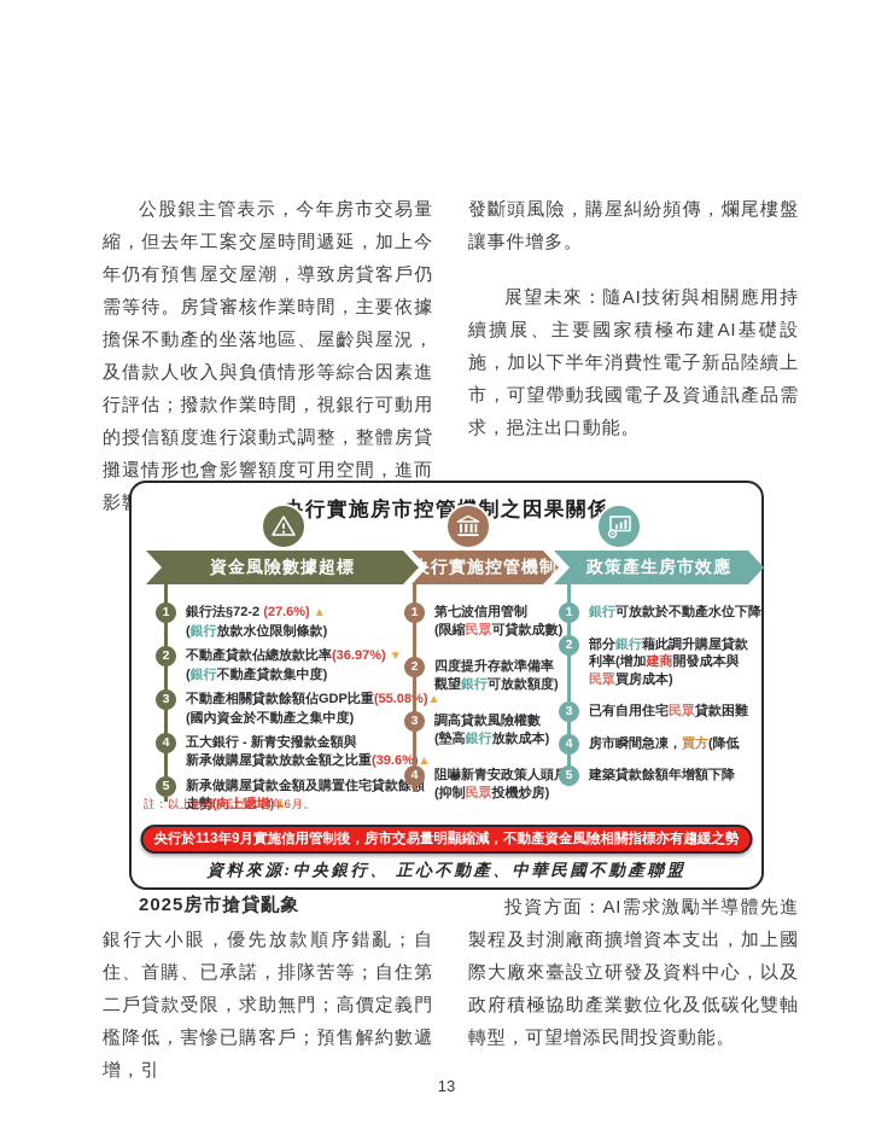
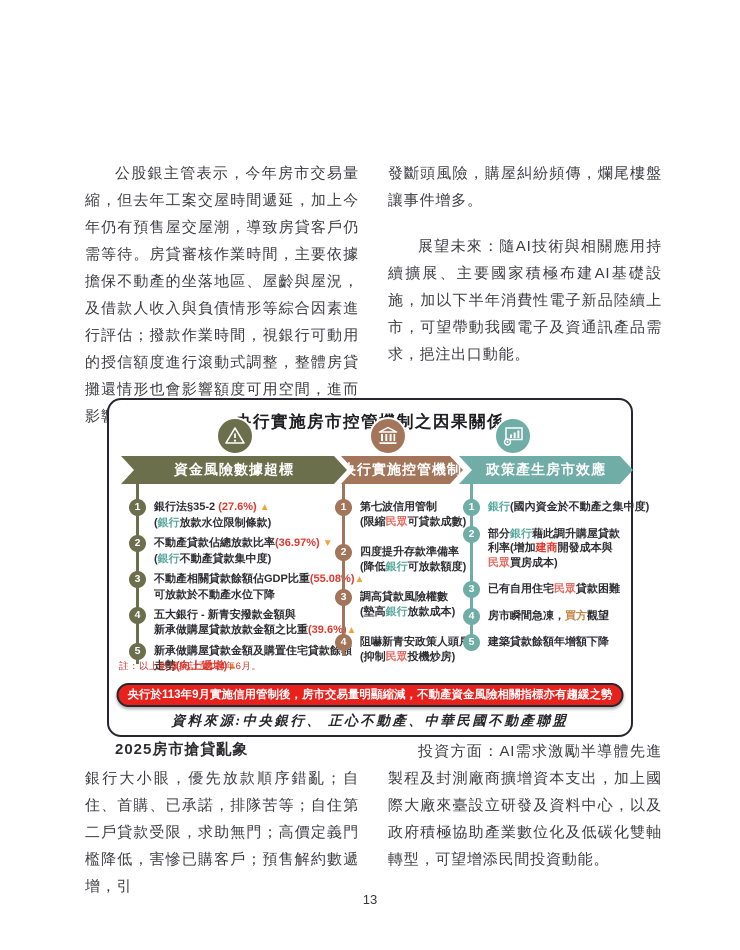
  公股銀主管表示，今年房市交易量縮，但去年工案交屋時間遞延，加上今年仍有預售屋交屋潮，導致房貸客戶仍需等待。房貸審核作業時間，主要依據擔保不動產的坐落地區、屋齡與屋況，及借款人收入與負債情形等綜合因素進行評估；撥款作業時間，視銀行可動用的授信額度進行滾動式調整，整體房貸攤還情形也會影響額度可用空間，進而影
  發斷頭風險，購屋糾紛頻傳，爛尾樓盤讓事件增多。
  展望未來：隨AI技術與相關應用持續擴展、主要國家積極布建AI基礎設施，加以下半年消費性電子新品陸續上市，可望帶動我國電子及資通訊產品需求，挹注出口動能。
  行實施房市控管制之因果關係
  資金風險數據超標
  行實施控管機制
  政策產生房市效應
  1
- 銀行法§72-2 (27.6%) ▲
+ 銀行法§35-2 (27.6%) ▲
  (銀行放款水位限制條款)
  2
  不動產貸款佔總放款比率(36.97%) ▼
  (銀行不動產貸款集中度)
  3
  不動產相關貸款餘額佔GDP比重(55.0
- (國內資金於不動產之集中度)
+ 可放款於不動產水位下降
  4
  五大銀行 - 新青安撥款金額與
  新承做購屋貸款放款金額之比重(39.6
  5
  新承做購屋貸款金額及購置住宅貸款
  走勢(向上遞增)▲
  1
  第七波信用管制
  (限縮民眾可貸款成數
  2
  四度提升存款準備率
- 觀望銀行可放款額度
+ (降低銀行可放款額度
  3
  調高貸款風險權數
  (墊高銀行放款成本)
  4
  阻嚇新青安政策人頭
  (抑制民眾投機炒房)
  1
- 銀行可放款於不動產水位下降
+ 銀行(國內資金於不動產之集中度)
  2
  部分銀行藉此調升購屋貸款
  利率(增加建商開發成本與
  民眾買房成本)
  3
  已有自用住宅民眾貸款困難
  4
- 房市瞬間急凍，買方(降低
+ 房市瞬間急凍，買方觀望
  5
  建築貸款餘額年增額下降
  註：以上數據統計至114年6月。
  央行於113年9月實施信用管制後，房市交易量明顯縮減，不動產資金風險相關指標亦有趨緩之勢
  資料來源:中央銀行、 正心不動產、中華民國不動產聯盟
  2025房市搶貸亂象
  銀行大小眼，優先放款順序錯亂；自住、首購、已承諾，排隊苦等；自住第二戶貸款受限，求助無門；高價定義門檻降低，害慘已購客戶；預售解約數遞增，引
  投資方面：AI需求激勵半導體先進製程及封測廠商擴增資本支出，加上國際大廠來臺設立研發及資料中心，以及政府積極協助產業數位化及低碳化雙軸轉型，可望增添民間投資動能。
  13
